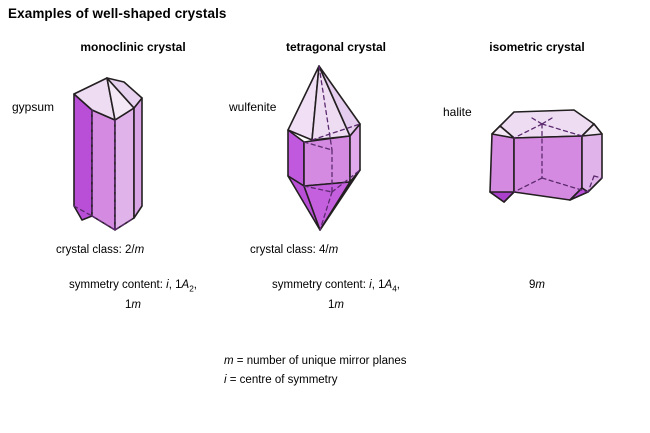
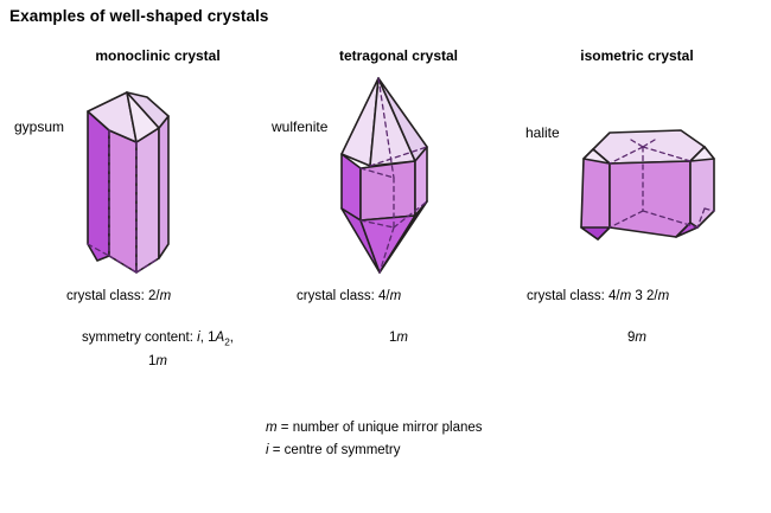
  Examples of well-shaped crystals
  monoclinic crystal
  tetragonal crystal
  isometric crystal
  gypsum
  wulfenite
  halite
  crystal class: 2/m
  crystal class: 4/m
+ crystal class: 4/m 3 2/m
  symmetry content: i, 1A2,
  1m
- symmetry content: i, 1A4,
  1m
  9m
  m = number of unique mirror planes
  i = centre of symmetry
